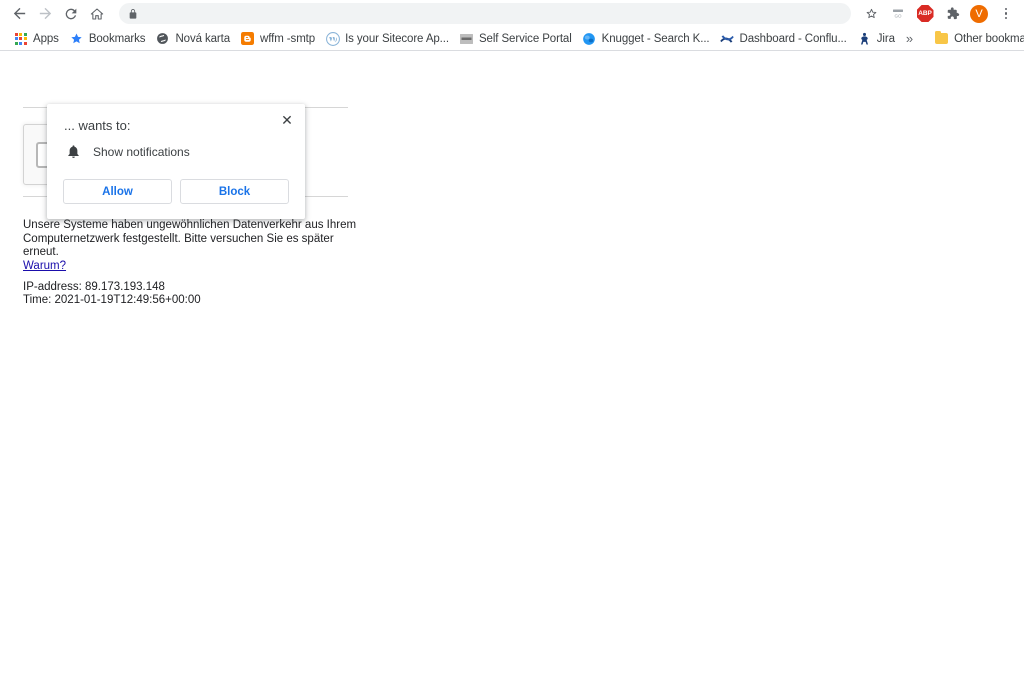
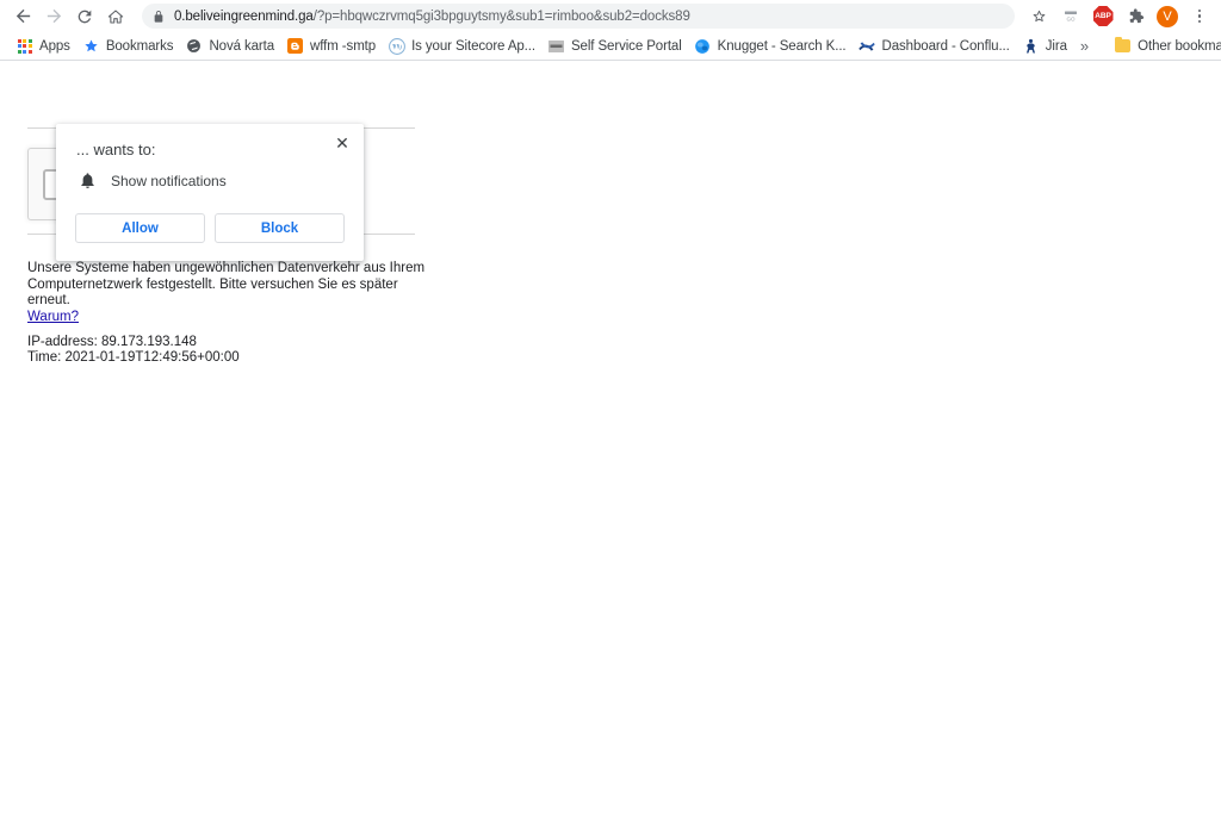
+ 0.beliveingreenmind.ga/?p=hbqwczrvmq5gi3bpguytsmy&sub1=rimboo&sub2=docks89
  V
  Apps
  Bookmarks
  Nová karta
  wffm -smtp
  Is your Sitecore Ap...
  Self Service Portal
  Knugget - Search K...
  Dashboard - Conflu...
  Jira
  »
  Other bookma
  Unsere Systeme haben ungewöhnlichen Datenverkehr aus Ihrem
  Computernetzwerk festgestellt. Bitte versuchen Sie es später erneut.
  Warum?
  IP-address: 89.173.193.148
  Time: 2021-01-19T12:49:56+00:00
  ✕
  ... wants to:
  Show notifications
  Allow
  Block
